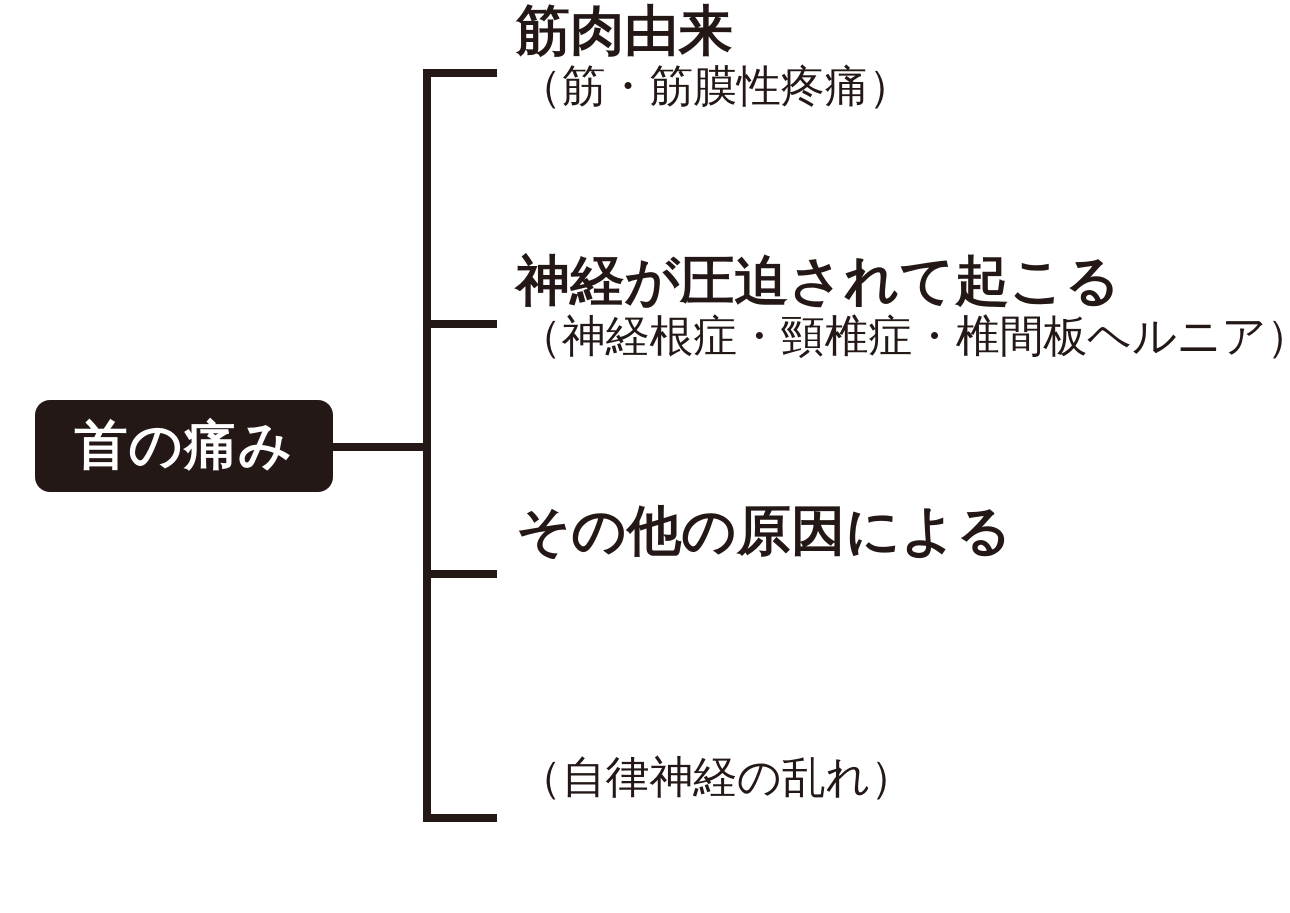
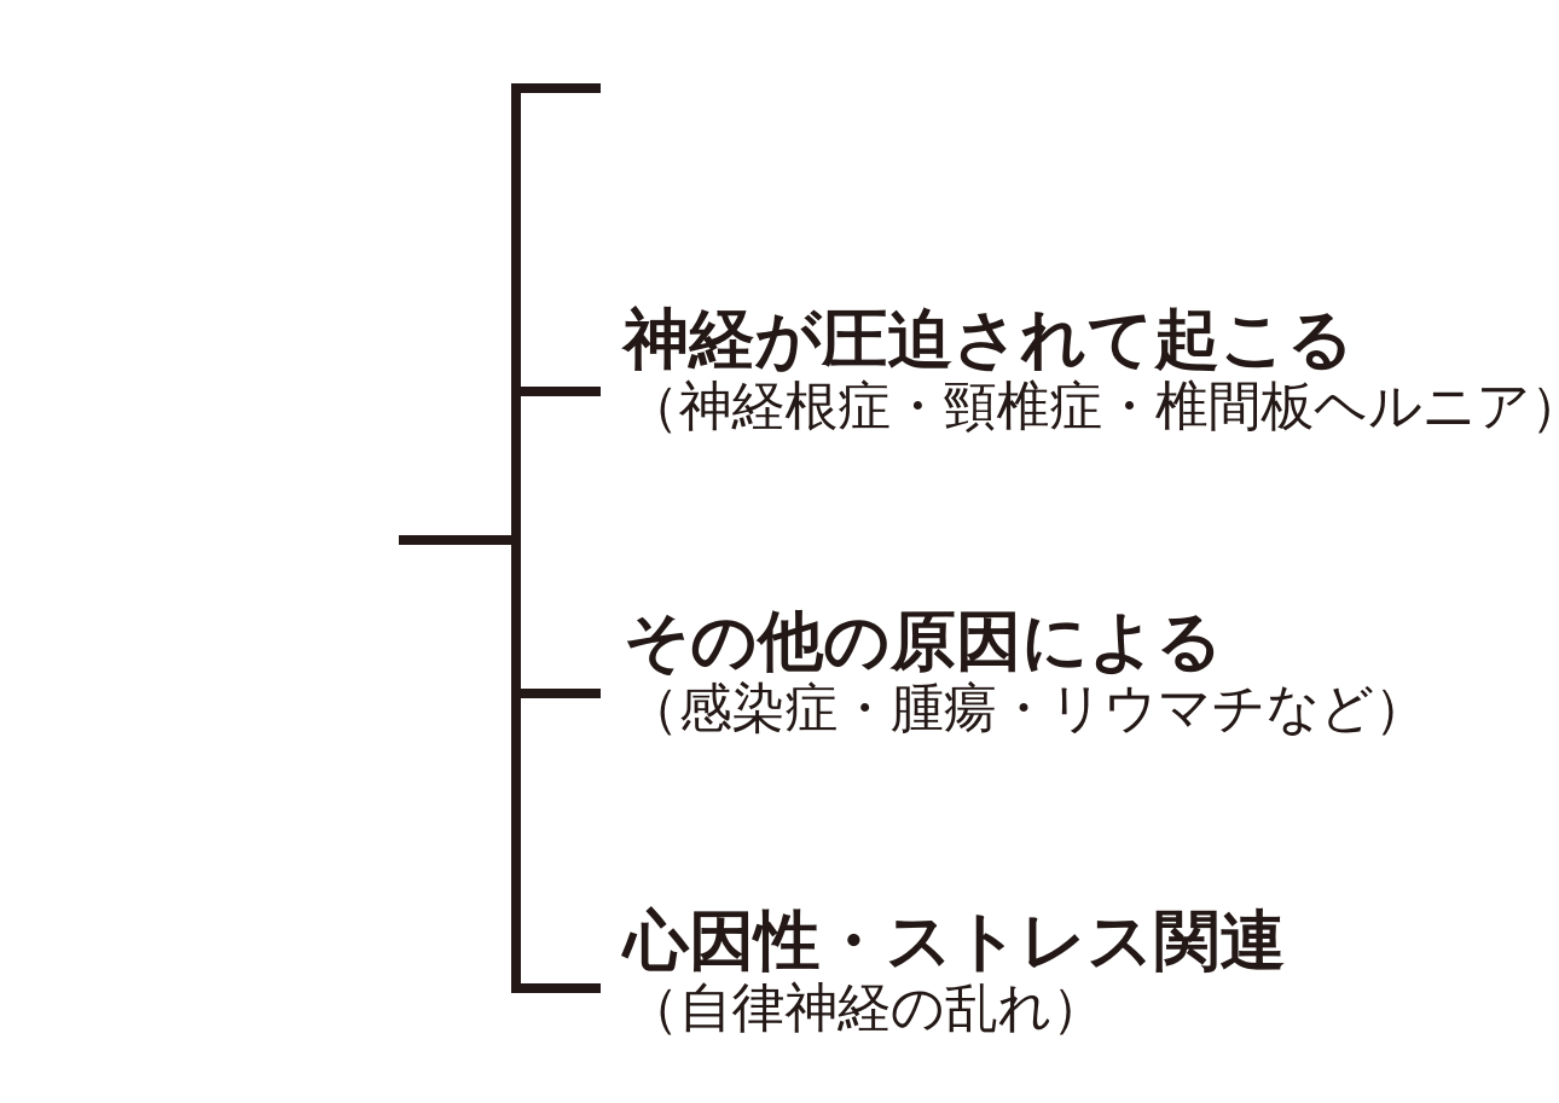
- 首の痛み
- 筋肉由来
- （筋・筋膜性疼痛）
  神経が圧迫されて起こる
  （神経根症・頸椎症・椎間板ヘルニア）
  その他の原因による
+ （感染症・腫瘍・リウマチなど）
+ 心因性・ストレス関連
  （自律神経の乱れ）
